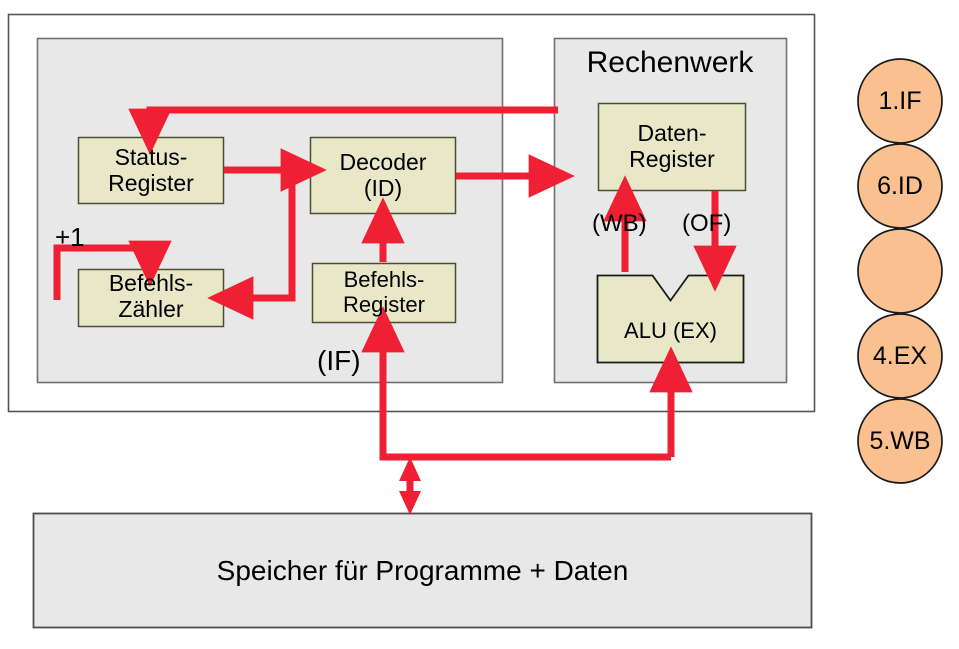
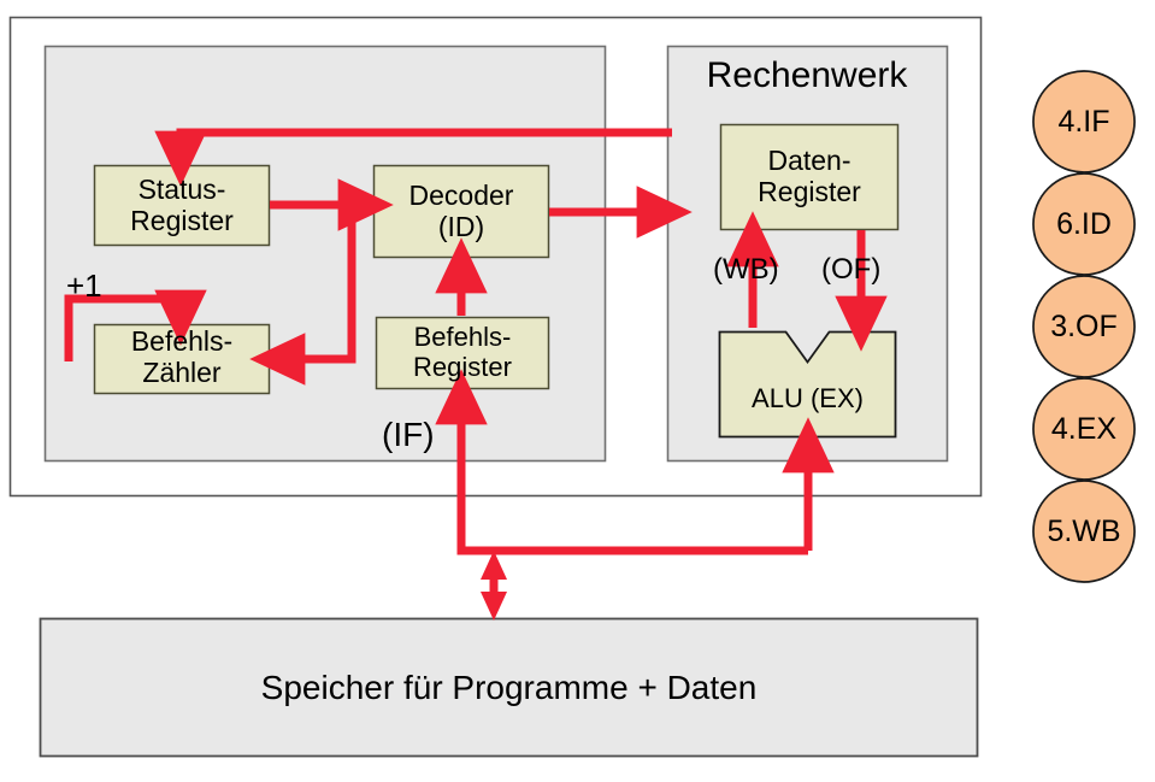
  Rechenwerk
  Status-
  Register
  Decoder
  (ID)
  Befehls-
  Zähler
  Befehls-
  Register
  Daten-
  Register
  ALU (EX)
  Speicher für Programme + Daten
  +1
  (IF)
  (WB)
  (OF)
- 1.IF
+ 4.IF
  6.ID
+ 3.OF
  4.EX
  5.WB
